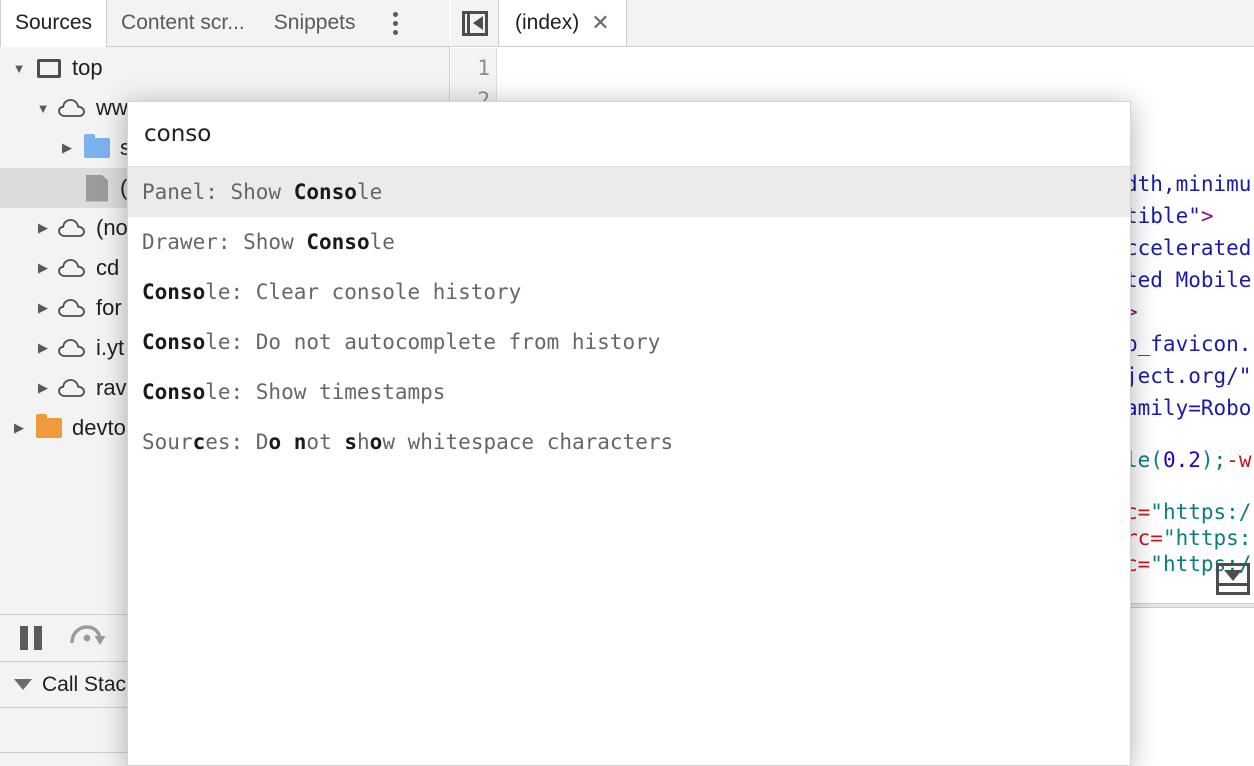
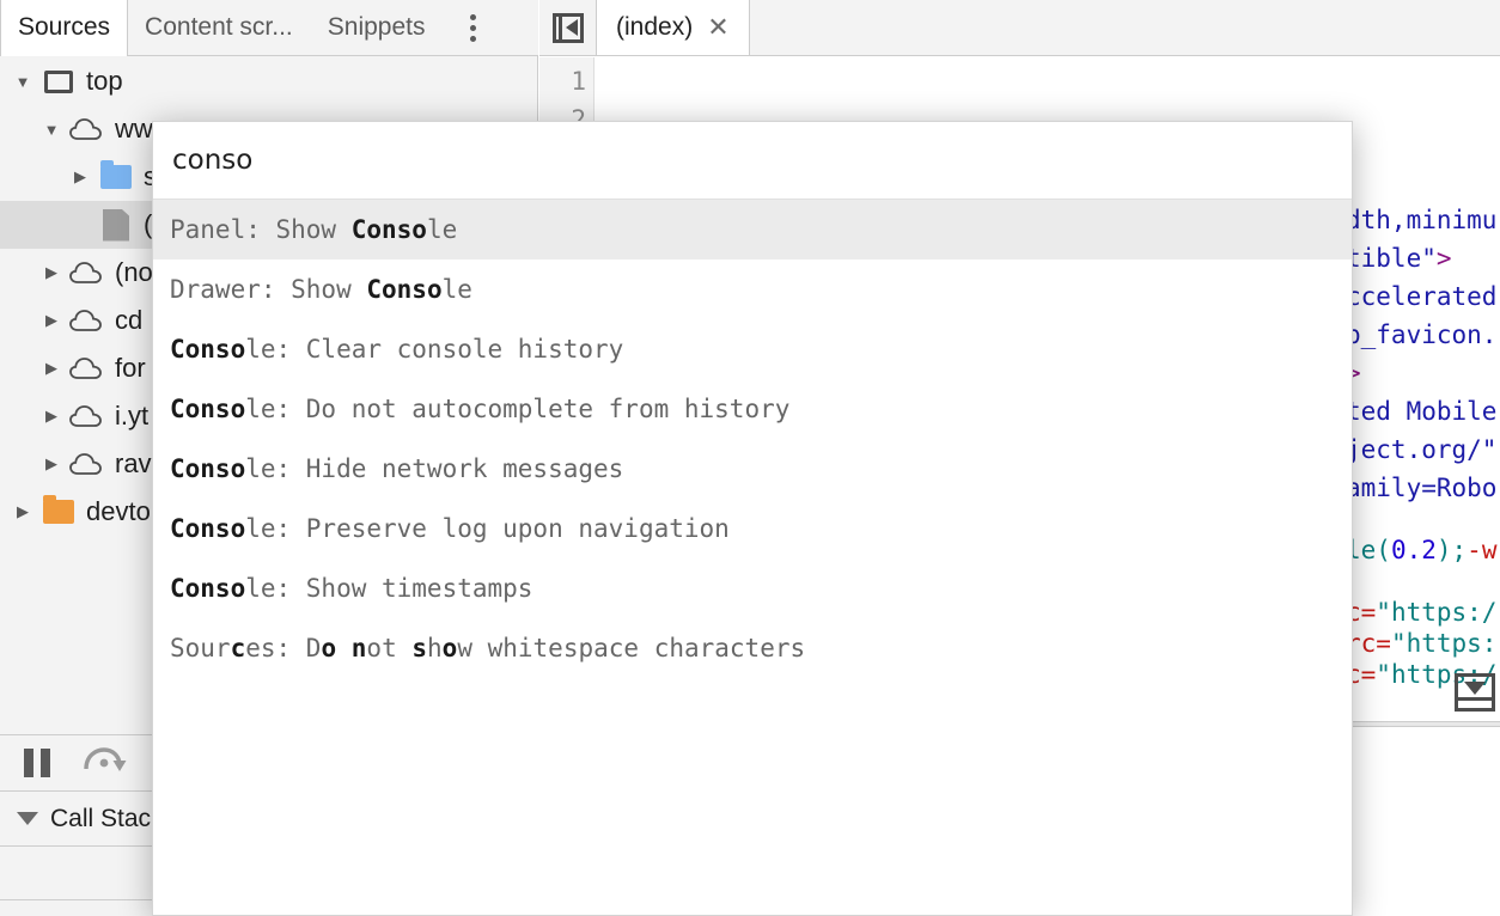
  Sources
  Content scr...
  Snippets
  ▼
  top
  ▼
  ww
  ▶
  s
  (
  ▶
  (no
  ▶
  cd
  ▶
  for
  ▶
  i.yt
  ▶
  rav
  ▶
  devto
  Call Stac
  (index)
  ✕
  1
  2
  dth,minimu
  tible">
  ccelerated
- ted Mobile
+ p_favicon.
  >
- p_favicon.
+ ted Mobile
  ject.org/"
  amily=Robo
  le(0.2);-w
  c="https:/
  rc="https:
  c="https:/
  conso
  Panel: Show Console
  Drawer: Show Console
  Console: Clear console history
  Console: Do not autocomplete from history
+ Console: Hide network messages
+ Console: Preserve log upon navigation
  Console: Show timestamps
  Sources: Do not show whitespace characters
